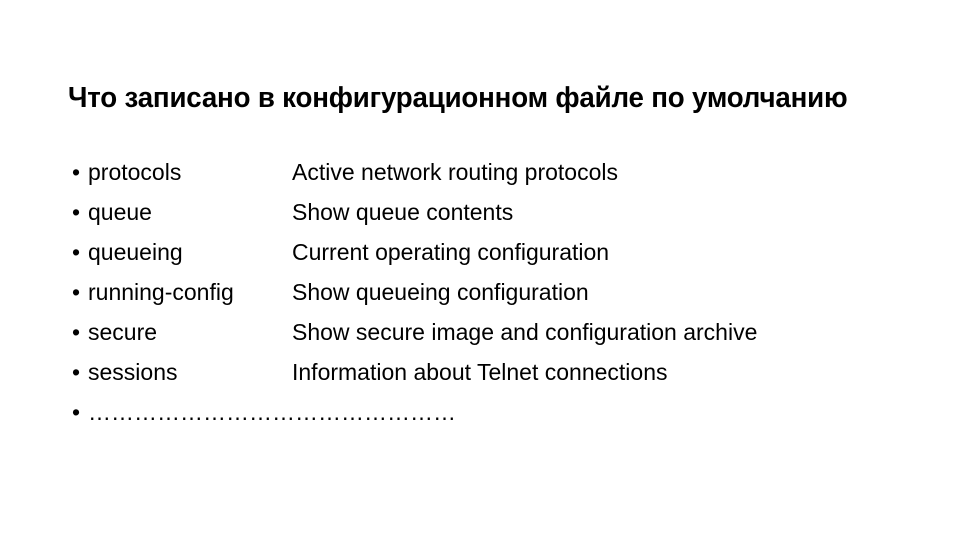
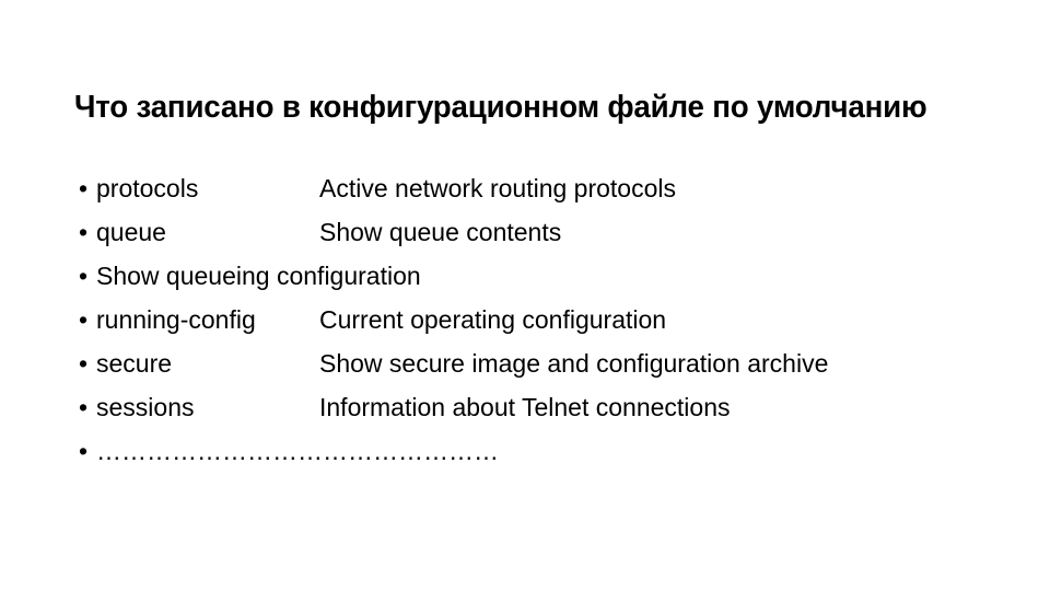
  Что записано в конфигурационном файле по умолчанию
  •
  protocols
  Active network routing protocols
  •
  queue
  Show queue contents
  •
- queueing
- Current operating configuration
+ Show queueing configuration
  •
  running-config
- Show queueing configuration
+ Current operating configuration
  •
  secure
  Show secure image and configuration archive
  •
  sessions
  Information about Telnet connections
  •
  …………………………………………
